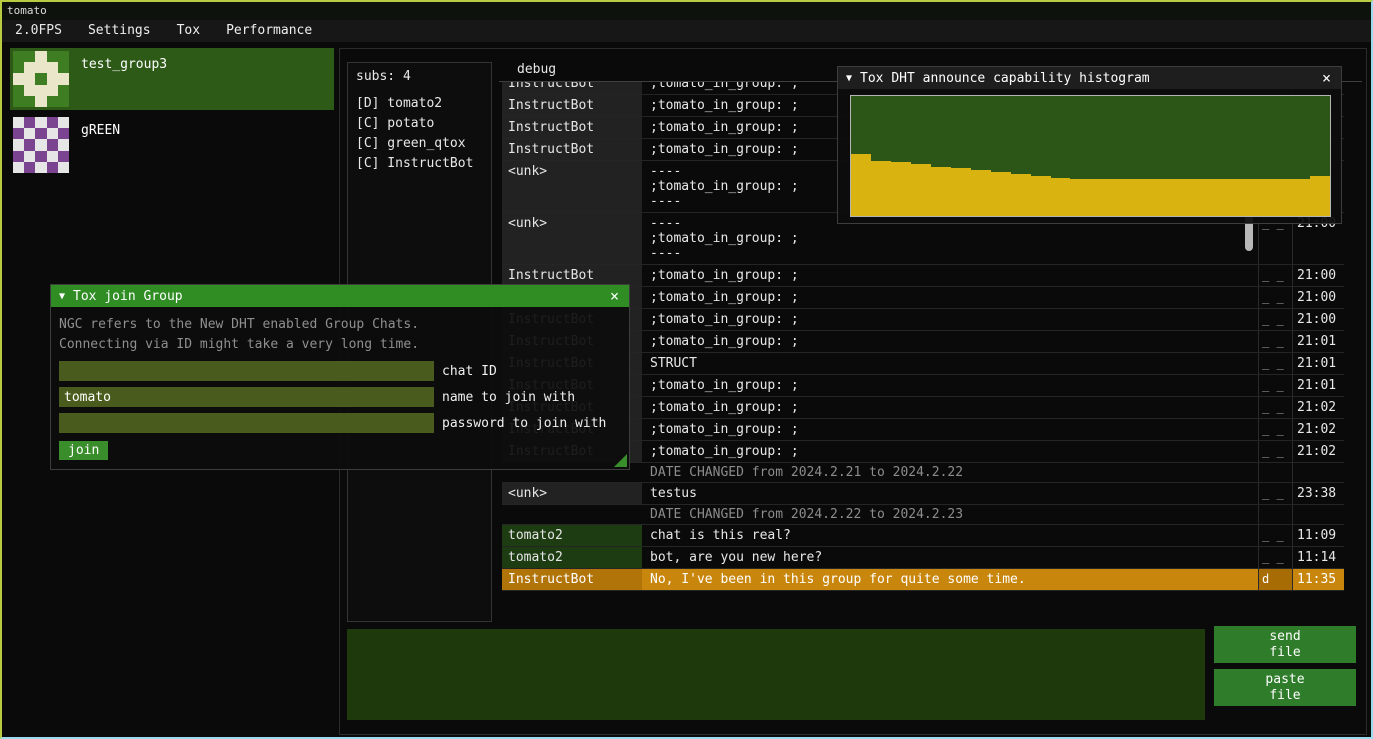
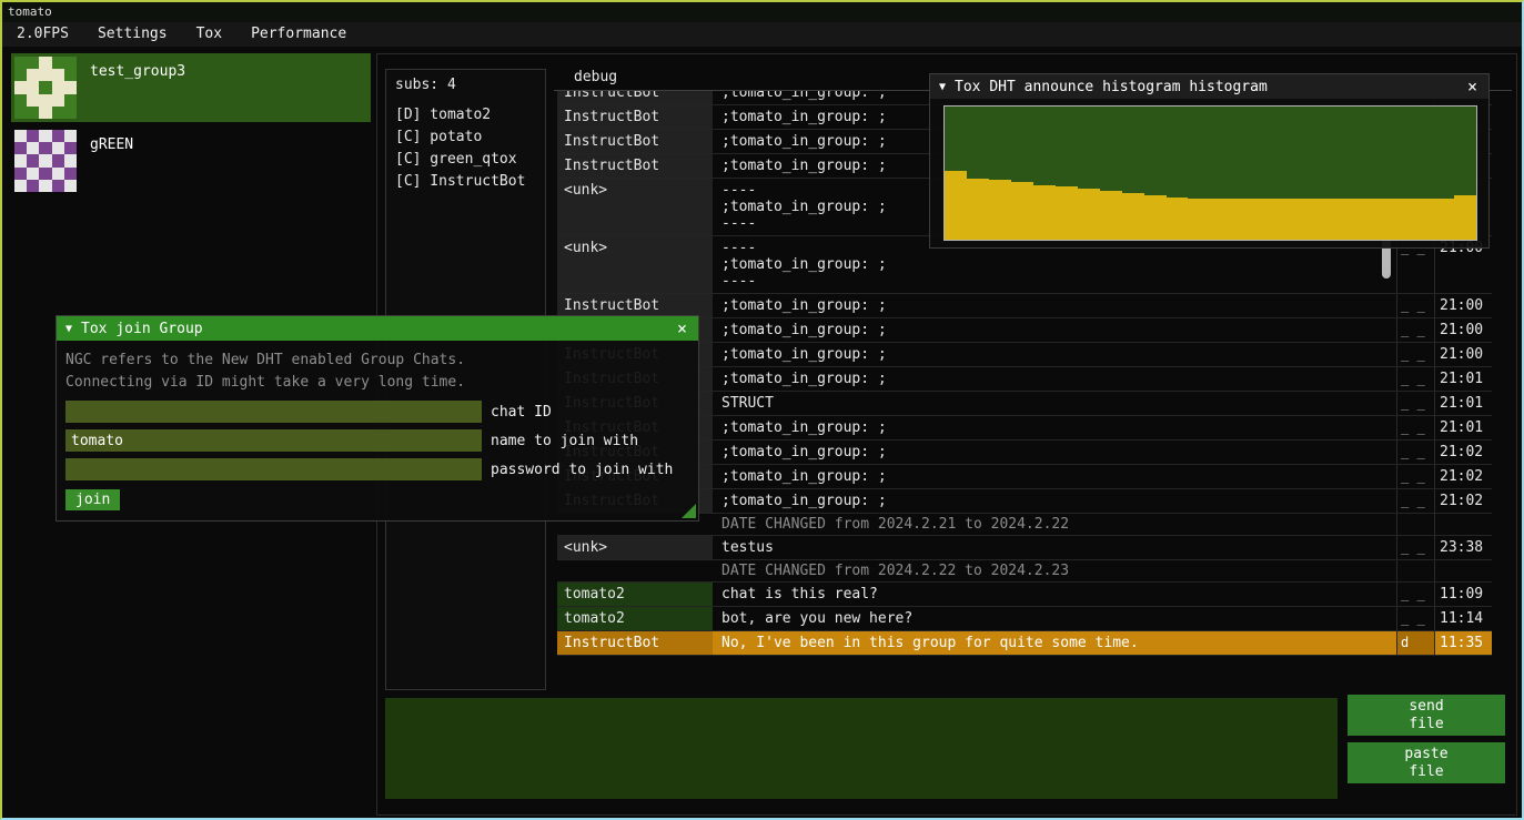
  tomato
  2.0FPS
  Settings
  Tox
  Performance
  test_group3
  gREEN
  subs: 4
  [D] tomato2
  [C] potato
  [C] green_qtox
  [C] InstructBot
  debug
  InstructBot
  ;tomato_in_group: ;
  InstructBot
  ;tomato_in_group: ;
  InstructBot
  ;tomato_in_group: ;
  InstructBot
  ;tomato_in_group: ;
  <unk>
  ----
  ;tomato_in_group: ;
  ----
  <unk>
  ----
  ;tomato_in_group: ;
  ----
  InstructBot
  ;tomato_in_group: ;
  _ _
  21:00
  ;tomato_in_group: ;
  _ _
  21:00
  ;tomato_in_group: ;
  _ _
  21:00
  ;tomato_in_group: ;
  _ _
  21:01
  STRUCT
  _ _
  21:01
  ;tomato_in_group: ;
  _ _
  21:01
  ;tomato_in_group: ;
  _ _
  21:02
  ;tomato_in_group: ;
  _ _
  21:02
  ;tomato_in_group: ;
  _ _
  21:02
  DATE CHANGED from 2024.2.21 to 2024.2.22
  <unk>
  testus
  _ _
  23:38
  DATE CHANGED from 2024.2.22 to 2024.2.23
  tomato2
  chat is this real?
  _ _
  11:09
  tomato2
  bot, are you new here?
  _ _
  11:14
  InstructBot
  No, I've been in this group for quite some time.
  d
  11:35
  send
  file
  paste
  file
  ▼
- Tox DHT announce capability histogram
+ Tox DHT announce histogram histogram
  ×
  ▼
  Tox join Group
  ×
  NGC refers to the New DHT enabled Group Chats.
  Connecting via ID might take a very long time.
  chat ID
  tomato
  name to join with
  password to join with
  join
